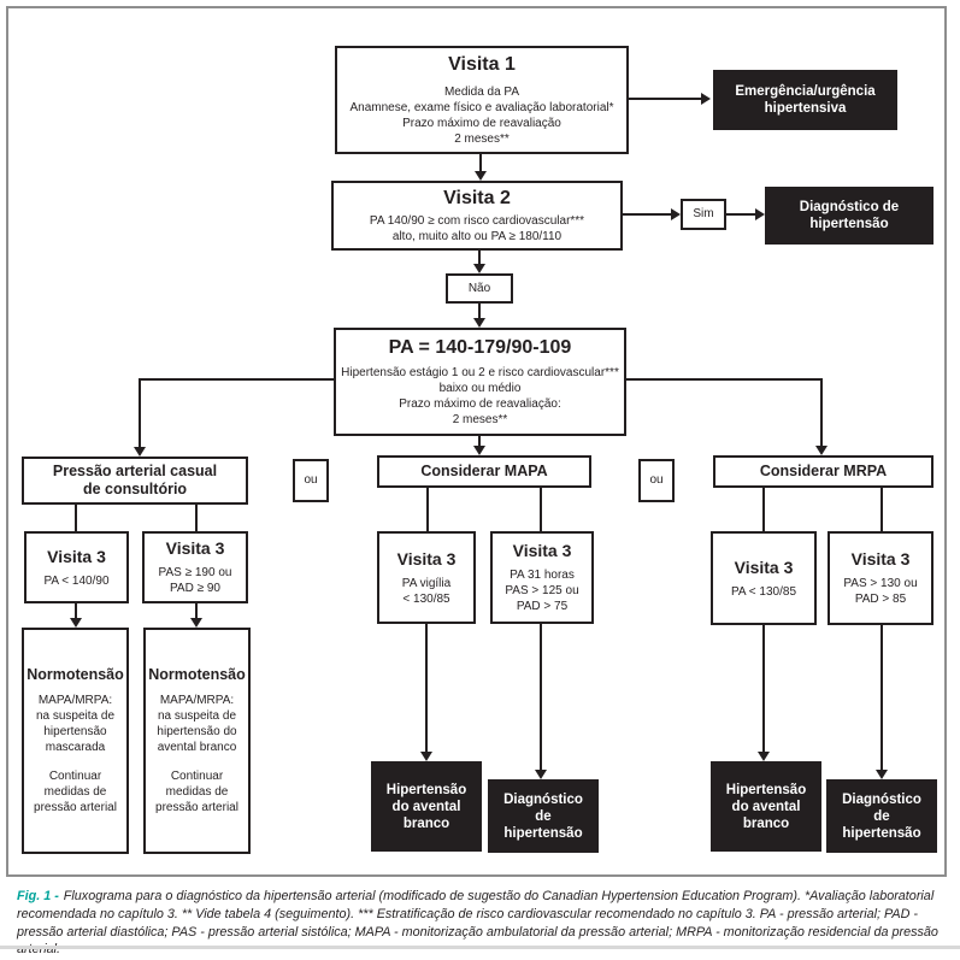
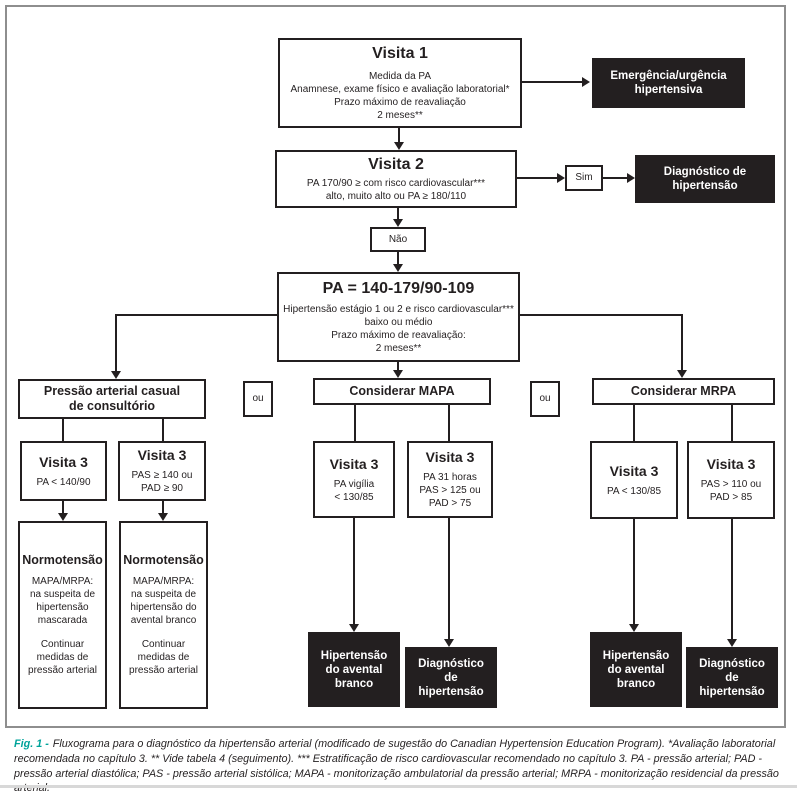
  Visita 1
  Medida da PA
  Anamnese, exame físico e avaliação laboratorial*
  Prazo máximo de reavaliação
  2 meses**
  Emergência/urgência
  hipertensiva
  Visita 2
- PA 140/90 ≥ com risco cardiovascular***
+ PA 170/90 ≥ com risco cardiovascular***
  alto, muito alto ou PA ≥ 180/110
  Sim
  Diagnóstico de
  hipertensão
  Não
  PA = 140-179/90-109
  Hipertensão estágio 1 ou 2 e risco cardiovascular***
  baixo ou médio
  Prazo máximo de reavaliação:
  2 meses**
  Pressão arterial casual
  de consultório
  ou
  Considerar MAPA
  ou
  Considerar MRPA
  Visita 3
  PA < 140/90
  Visita 3
- PAS ≥ 190 ou
+ PAS ≥ 140 ou
  PAD ≥ 90
  Normotensão
  MAPA/MRPA:
  na suspeita de
  hipertensão
  mascarada
  Continuar
  medidas de
  pressão arterial
  Normotensão
  MAPA/MRPA:
  na suspeita de
  hipertensão do
  avental branco
  Continuar
  medidas de
  pressão arterial
  Visita 3
  PA vigília
  < 130/85
  Visita 3
  PA 31 horas
  PAS > 125 ou
  PAD > 75
  Hipertensão
  do avental
  branco
  Diagnóstico
  de
  hipertensão
  Visita 3
  PA < 130/85
  Visita 3
- PAS > 130 ou
+ PAS > 110 ou
  PAD > 85
  Hipertensão
  do avental
  branco
  Diagnóstico
  de
  hipertensão
  Fig. 1 - Fluxograma para o diagnóstico da hipertensão arterial (modificado de sugestão do Canadian Hypertension Education Program). *Avaliação laboratorial recomendada no capítulo 3. ** Vide tabela 4 (seguimento). *** Estratificação de risco cardiovascular recomendado no capítulo 3. PA - pressão arterial; PAD - pressão arterial diastólica; PAS - pressão arterial sistólica; MAPA - monitorização ambulatorial da pressão arterial; MRPA - monitorização residencial da pressão arterial.
